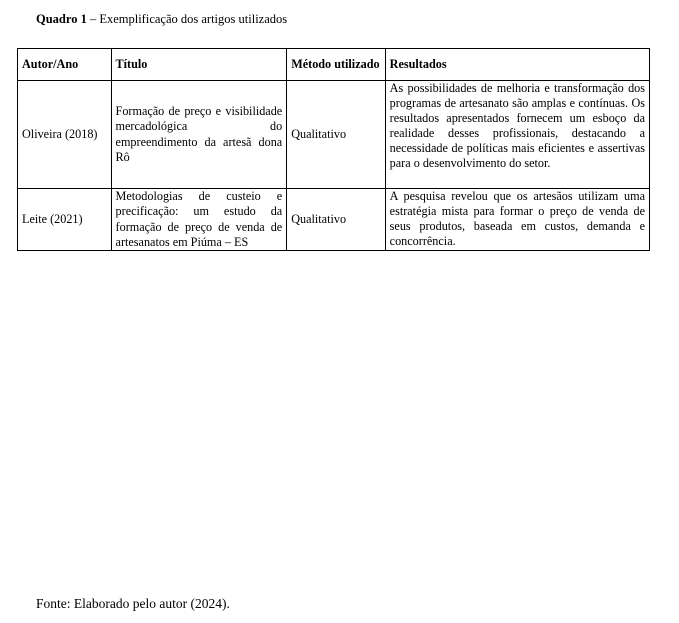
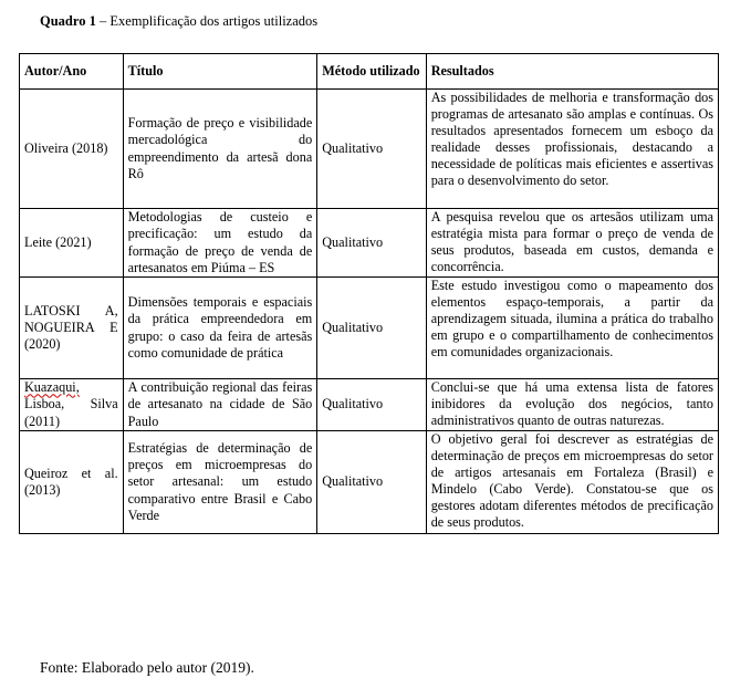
  Quadro 1 – Exemplificação dos artigos utilizados
  Autor/Ano	Título	Método utilizado	Resultados
  Oliveira (2018)	Formação de preço e visibilidade mercadológica do empreendimento da artesã dona Rô	Qualitativo	As possibilidades de melhoria e transformação dos programas de artesanato são amplas e contínuas. Os resultados apresentados fornecem um esboço da realidade desses profissionais, destacando a necessidade de políticas mais eficientes e assertivas para o desenvolvimento do setor.
  Leite (2021)	Metodologias de custeio e precificação: um estudo da formação de preço de venda de artesanatos em Piúma – ES	Qualitativo	A pesquisa revelou que os artesãos utilizam uma estratégia mista para formar o preço de venda de seus produtos, baseada em custos, demanda e concorrência.
+ LATOSKI A, NOGUEIRA E (2020)	Dimensões temporais e espaciais da prática empreendedora em grupo: o caso da feira de artesãs como comunidade de prática	Qualitativo	Este estudo investigou como o mapeamento dos elementos espaço-temporais, a partir da aprendizagem situada, ilumina a prática do trabalho em grupo e o compartilhamento de conhecimentos em comunidades organizacionais.
+ Kuazaqui, Lisboa, Silva (2011)	A contribuição regional das feiras de artesanato na cidade de São Paulo	Qualitativo	Conclui-se que há uma extensa lista de fatores inibidores da evolução dos negócios, tanto administrativos quanto de outras naturezas.
+ Queiroz et al. (2013)	Estratégias de determinação de preços em microempresas do setor artesanal: um estudo comparativo entre Brasil e Cabo Verde	Qualitativo	O objetivo geral foi descrever as estratégias de determinação de preços em microempresas do setor de artigos artesanais em Fortaleza (Brasil) e Mindelo (Cabo Verde). Constatou-se que os gestores adotam diferentes métodos de precificação de seus produtos.
- Fonte: Elaborado pelo autor (2024).
+ Fonte: Elaborado pelo autor (2019).
